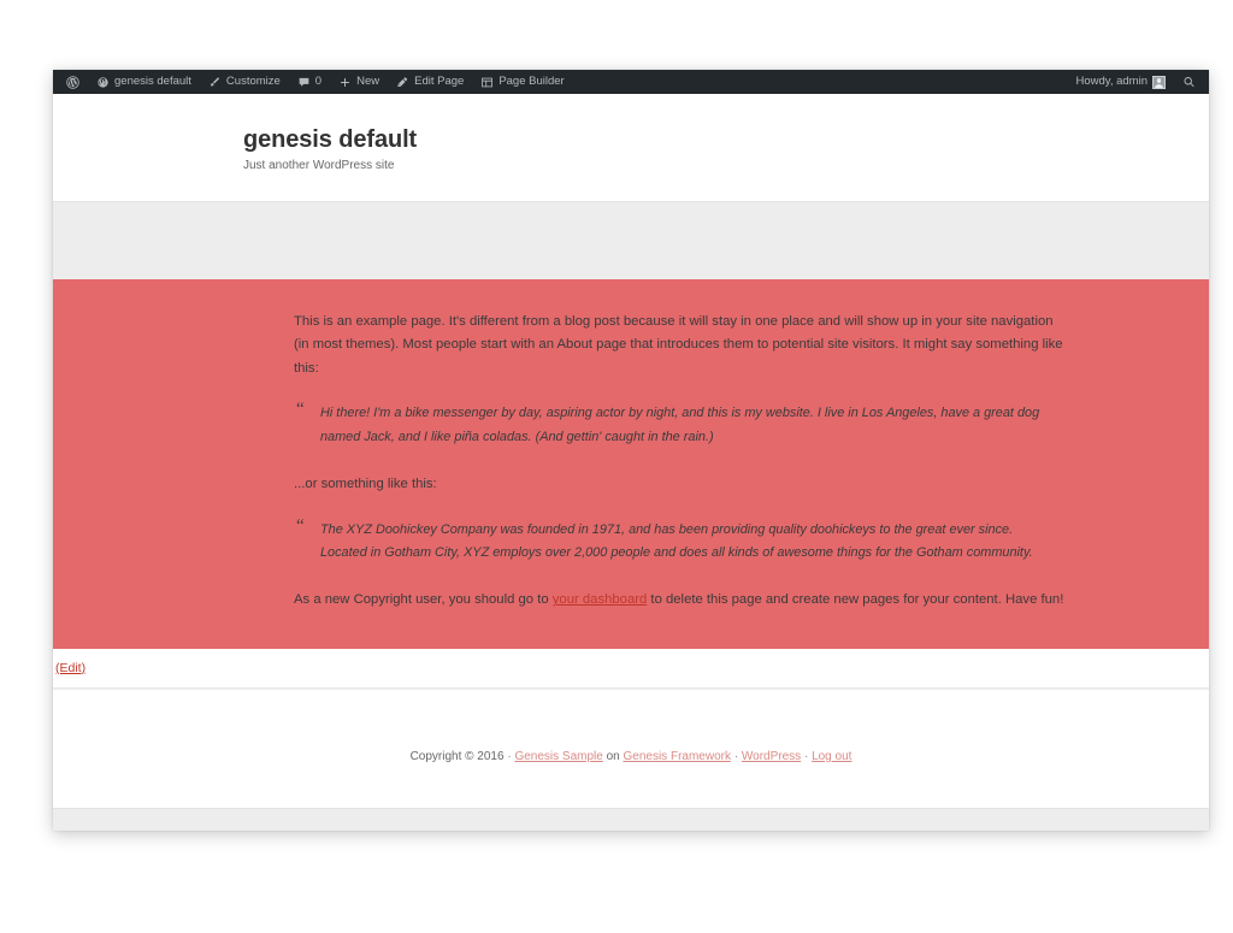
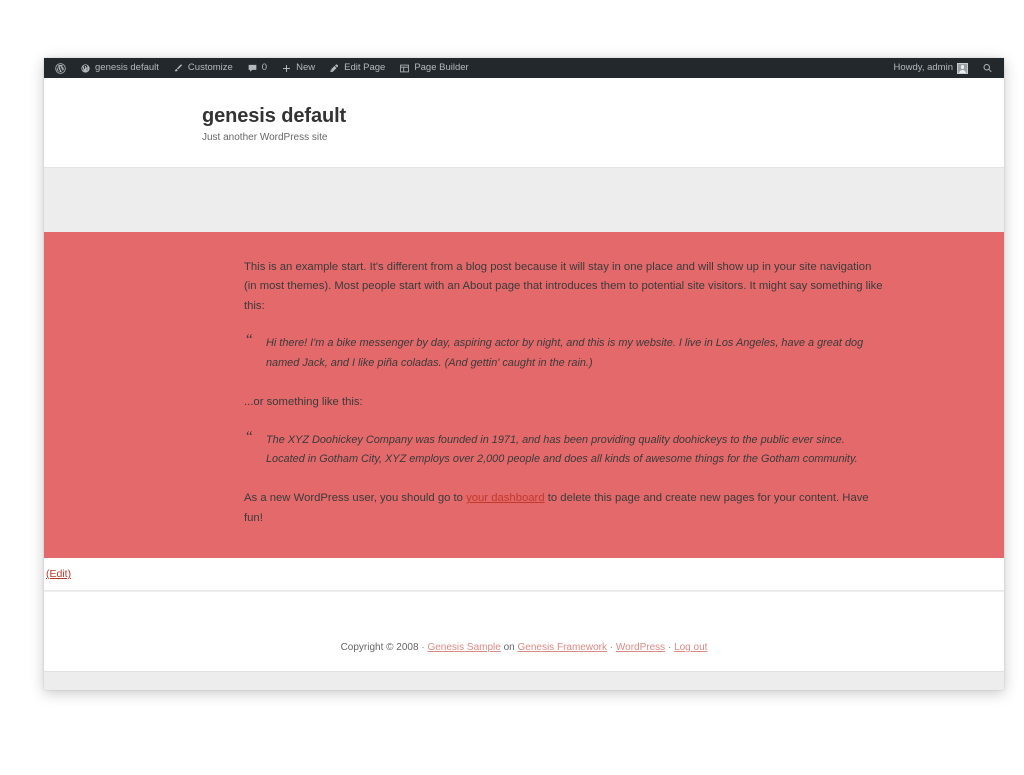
  genesis default
  Customize
  0
  New
  Edit Page
  Page Builder
  Howdy, admin
  genesis default
  Just another WordPress site
- This is an example page. It's different from a blog post because it will stay in one place and will show up in your site navigation (in most themes). Most people start with an About page that introduces them to potential site visitors. It might say something like this:
+ This is an example start. It's different from a blog post because it will stay in one place and will show up in your site navigation (in most themes). Most people start with an About page that introduces them to potential site visitors. It might say something like this:
  “
  Hi there! I'm a bike messenger by day, aspiring actor by night, and this is my website. I live in Los Angeles, have a great dog named Jack, and I like piña coladas. (And gettin' caught in the rain.)
  ...or something like this:
  “
- The XYZ Doohickey Company was founded in 1971, and has been providing quality doohickeys to the great ever since. Located in Gotham City, XYZ employs over 2,000 people and does all kinds of awesome things for the Gotham community.
+ The XYZ Doohickey Company was founded in 1971, and has been providing quality doohickeys to the public ever since. Located in Gotham City, XYZ employs over 2,000 people and does all kinds of awesome things for the Gotham community.
- As a new Copyright user, you should go to your dashboard to delete this page and create new pages for your content. Have fun!
+ As a new WordPress user, you should go to your dashboard to delete this page and create new pages for your content. Have fun!
  (Edit)
- Copyright © 2016 · Genesis Sample on Genesis Framework · WordPress · Log out
+ Copyright © 2008 · Genesis Sample on Genesis Framework · WordPress · Log out
